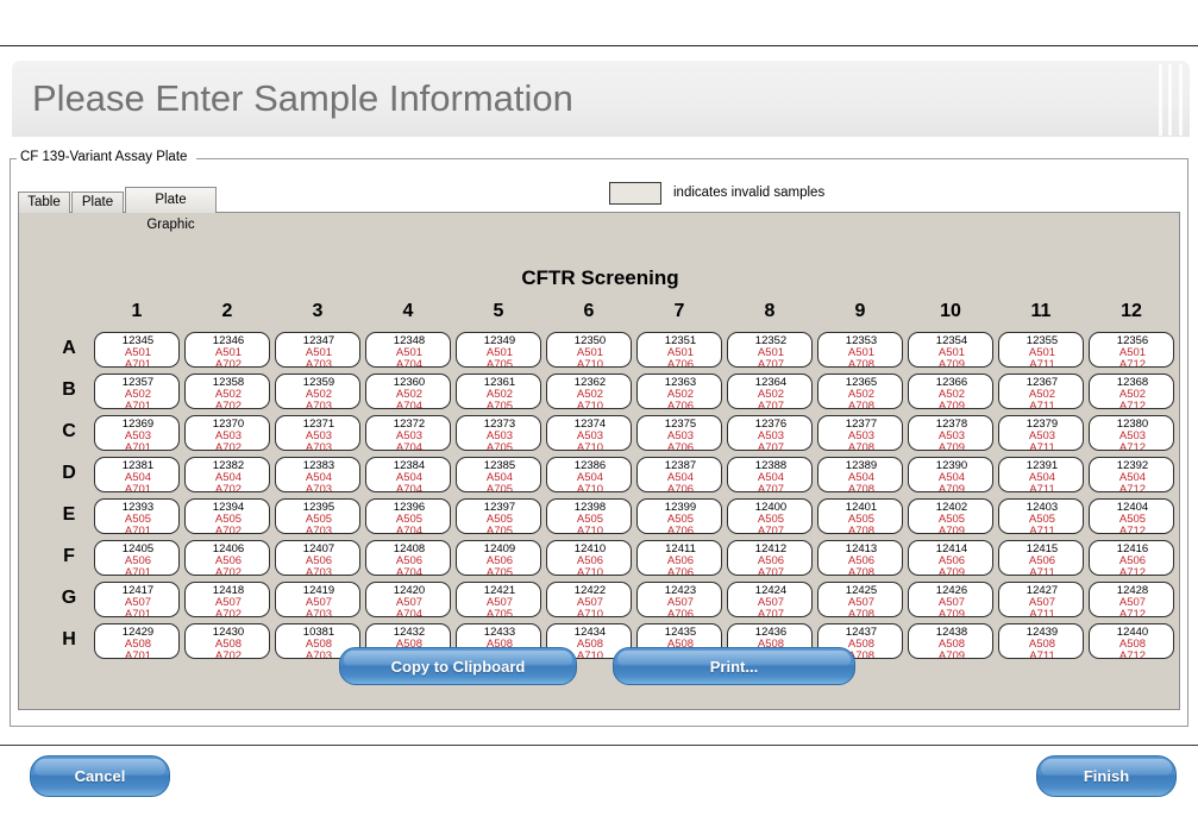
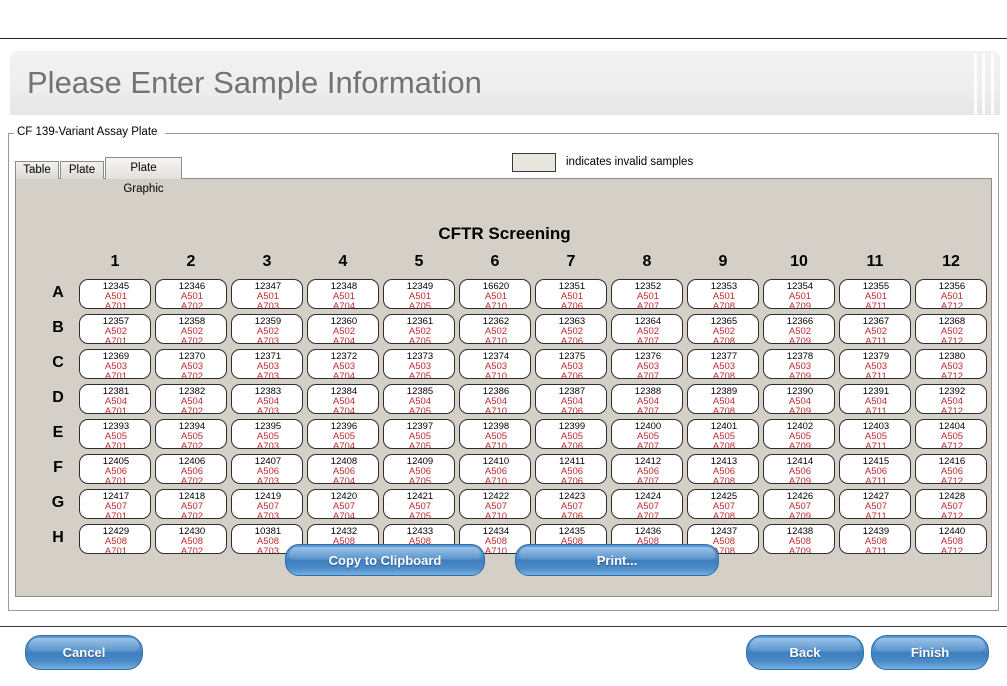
  Please Enter Sample Information
  CF 139-Variant Assay Plate
  indicates invalid samples
  Table
  Plate
  Plate Graphic
  CFTR Screening
  1
  2
  3
  4
  5
  6
  7
  8
  9
  10
  11
  12
  A
  12345
  A501
  A701
  12346
  A501
  A702
  12347
  A501
  A703
  12348
  A501
  A704
  12349
  A501
  A705
- 12350
+ 16620
  A501
  A710
  12351
  A501
  A706
  12352
  A501
  A707
  12353
  A501
  A708
  12354
  A501
  A709
  12355
  A501
  A711
  12356
  A501
  A712
  B
  12357
  A502
  A701
  12358
  A502
  A702
  12359
  A502
  A703
  12360
  A502
  A704
  12361
  A502
  A705
  12362
  A502
  A710
  12363
  A502
  A706
  12364
  A502
  A707
  12365
  A502
  A708
  12366
  A502
  A709
  12367
  A502
  A711
  12368
  A502
  A712
  C
  12369
  A503
  A701
  12370
  A503
  A702
  12371
  A503
  A703
  12372
  A503
  A704
  12373
  A503
  A705
  12374
  A503
  A710
  12375
  A503
  A706
  12376
  A503
  A707
  12377
  A503
  A708
  12378
  A503
  A709
  12379
  A503
  A711
  12380
  A503
  A712
  D
  12381
  A504
  A701
  12382
  A504
  A702
  12383
  A504
  A703
  12384
  A504
  A704
  12385
  A504
  A705
  12386
  A504
  A710
  12387
  A504
  A706
  12388
  A504
  A707
  12389
  A504
  A708
  12390
  A504
  A709
  12391
  A504
  A711
  12392
  A504
  A712
  E
  12393
  A505
  A701
  12394
  A505
  A702
  12395
  A505
  A703
  12396
  A505
  A704
  12397
  A505
  A705
  12398
  A505
  A710
  12399
  A505
  A706
  12400
  A505
  A707
  12401
  A505
  A708
  12402
  A505
  A709
  12403
  A505
  A711
  12404
  A505
  A712
  F
  12405
  A506
  A701
  12406
  A506
  A702
  12407
  A506
  A703
  12408
  A506
  A704
  12409
  A506
  A705
  12410
  A506
  A710
  12411
  A506
  A706
  12412
  A506
  A707
  12413
  A506
  A708
  12414
  A506
  A709
  12415
  A506
  A711
  12416
  A506
  A712
  G
  12417
  A507
  A701
  12418
  A507
  A702
  12419
  A507
  A703
  12420
  A507
  A704
  12421
  A507
  A705
  12422
  A507
  A710
  12423
  A507
  A706
  12424
  A507
  A707
  12425
  A507
  A708
  12426
  A507
  A709
  12427
  A507
  A711
  12428
  A507
  A712
  H
  12429
  A508
  A701
  12430
  A508
  A702
  10381
  A508
  A703
  12432
  A508
  12433
  A508
  12434
  A508
  A710
  12435
  A508
  12436
  A508
  12437
  A508
  708
  12438
  A508
  A709
  12439
  A508
  A711
  12440
  A508
  A712
  Copy to Clipboard
  Print...
  Cancel
+ Back
  Finish
